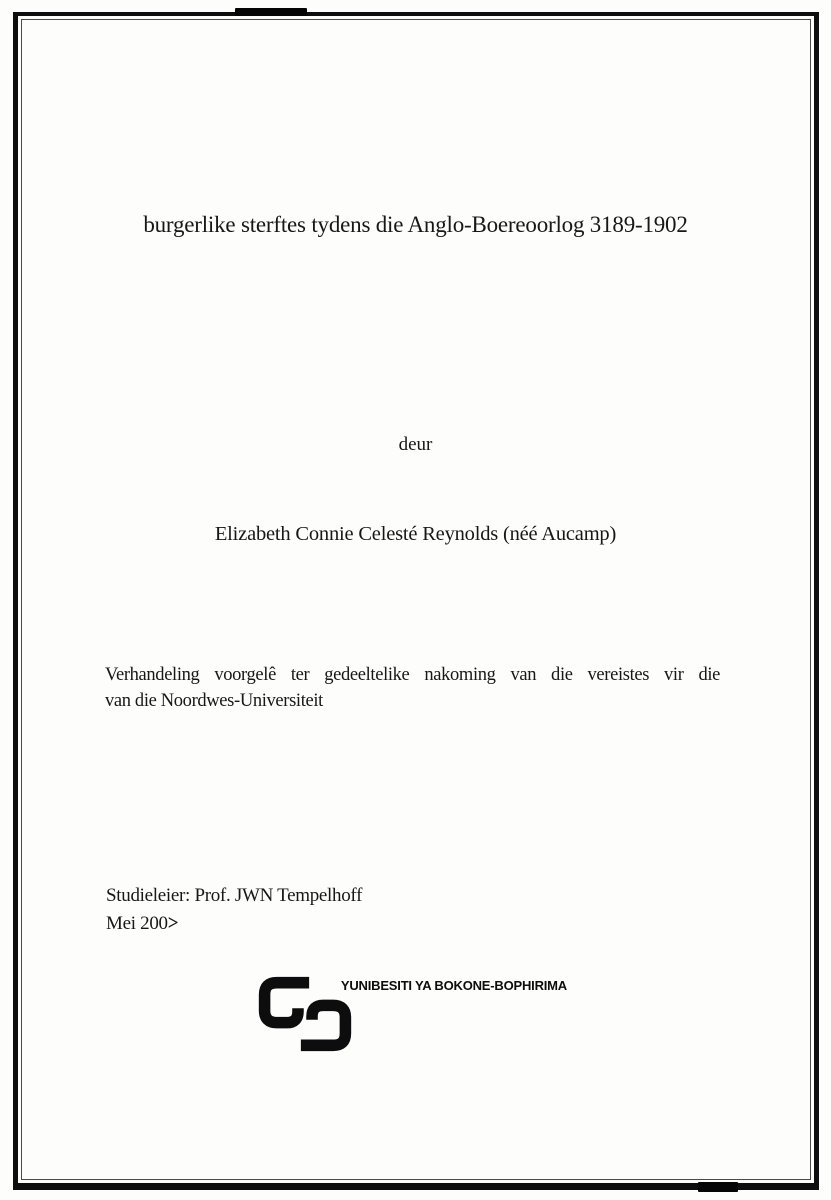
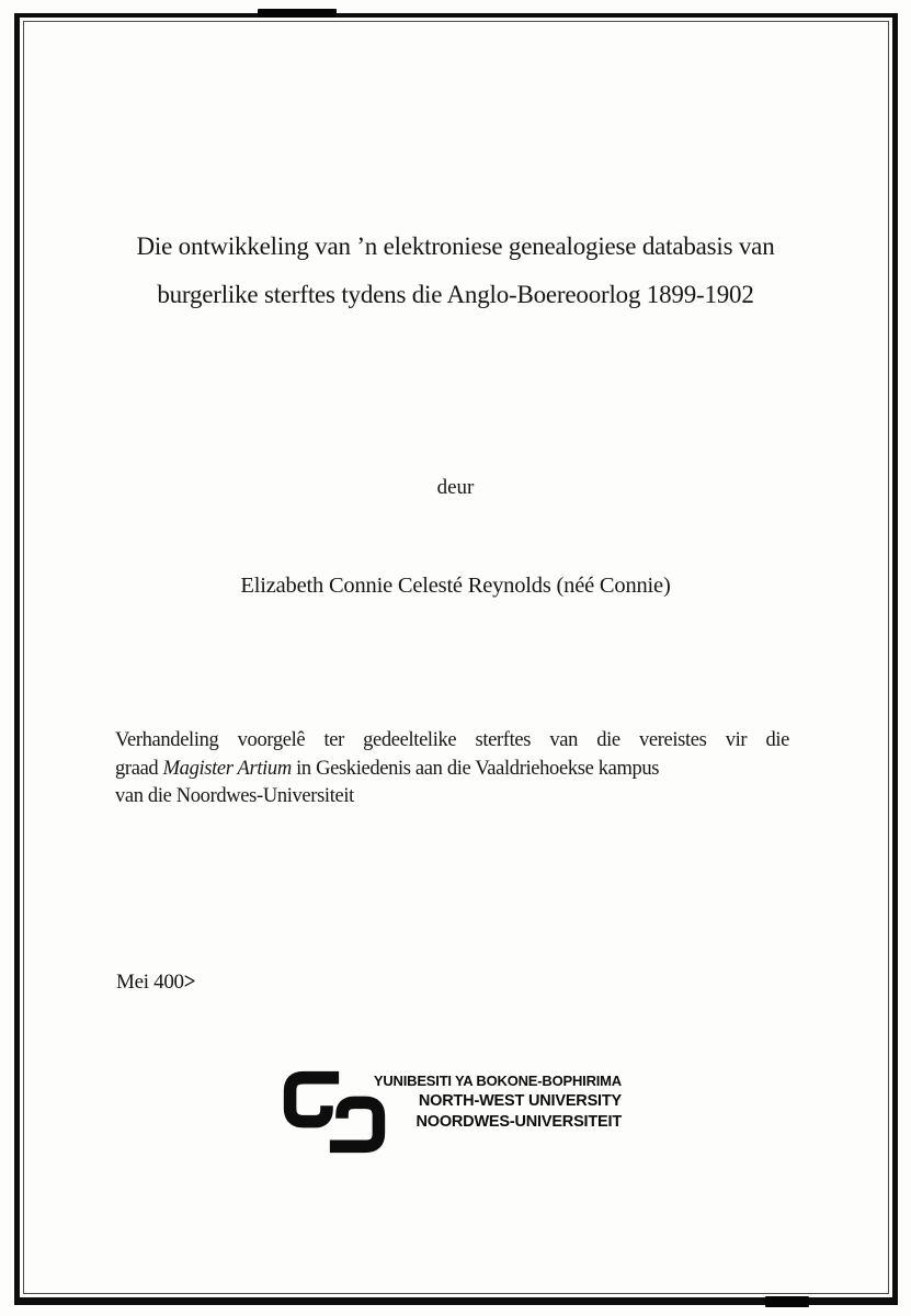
+ Die ontwikkeling van ’n elektroniese genealogiese databasis van
- burgerlike sterftes tydens die Anglo-Boereoorlog 3189-1902
+ burgerlike sterftes tydens die Anglo-Boereoorlog 1899-1902
  deur
- Elizabeth Connie Celesté Reynolds (néé Aucamp)
+ Elizabeth Connie Celesté Reynolds (néé Connie)
- Verhandeling voorgelê ter gedeeltelike nakoming van die vereistes vir die
+ Verhandeling voorgelê ter gedeeltelike sterftes van die vereistes vir die
+ graad Magister Artium in Geskiedenis aan die Vaaldriehoekse kampus
  van die Noordwes-Universiteit
- Studieleier: Prof. JWN Tempelhoff
- Mei 200>
+ Mei 400>
  YUNIBESITI YA BOKONE-BOPHIRIMA
+ NORTH-WEST UNIVERSITY
+ NOORDWES-UNIVERSITEIT
